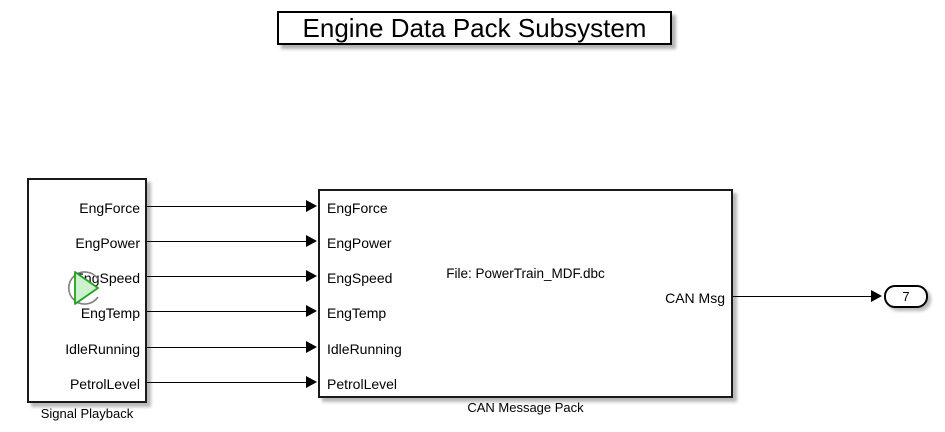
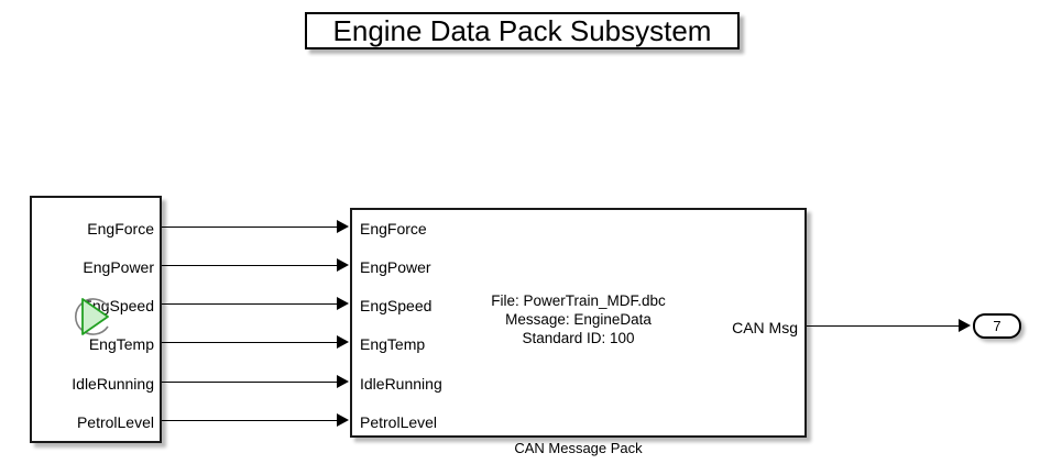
  Engine Data Pack Subsystem
  EngForce
  EngPower
  ngSpeed
  EngTemp
  IdleRunning
  PetrolLevel
- Signal Playback
  EngForce
  EngPower
  EngSpeed
  EngTemp
  IdleRunning
  PetrolLevel
  CAN Msg
  File: PowerTrain_MDF.dbc
+ Message: EngineData
+ Standard ID: 100
  CAN Message Pack
  7
